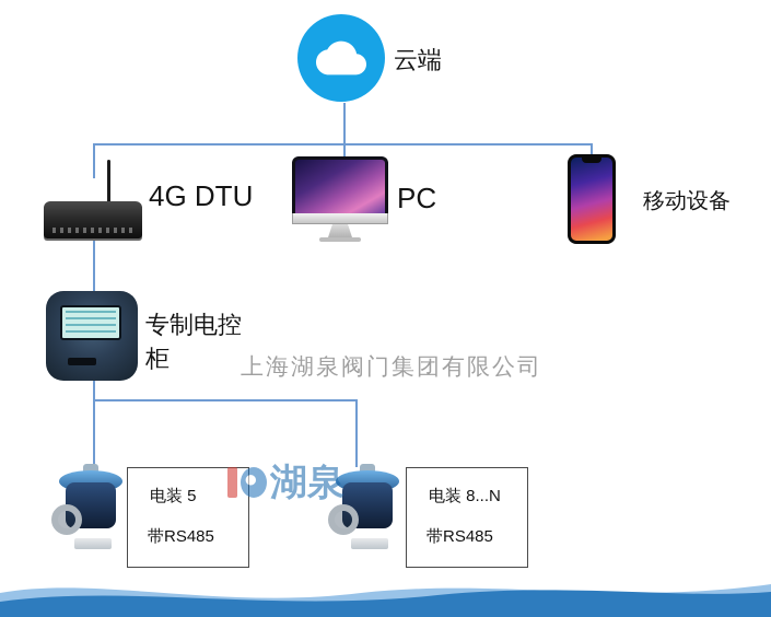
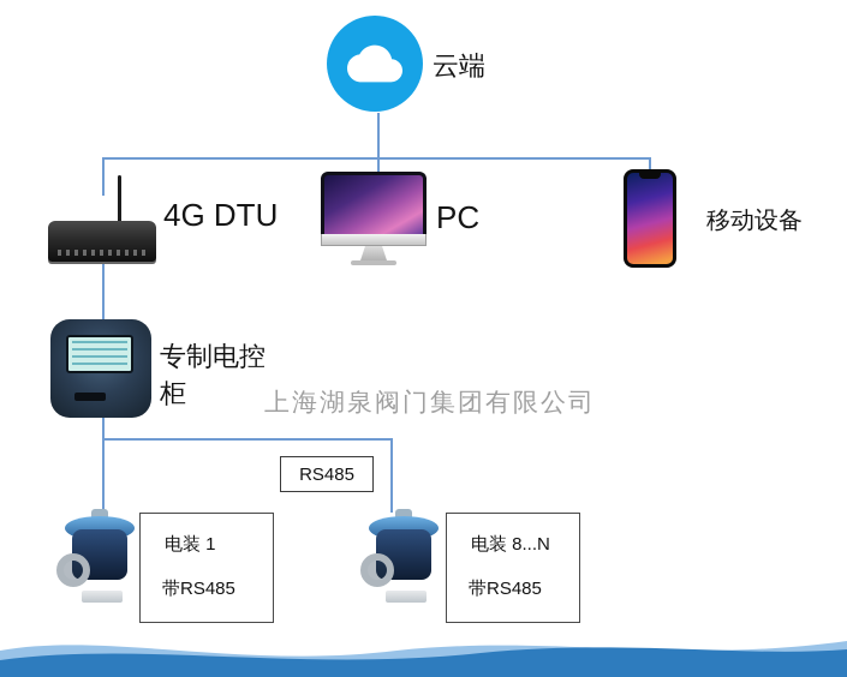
  云端
  4G DTU
  PC
  移动设备
  专制电控柜
+ RS485
- 电装 5
+ 电装 1
  带RS485
  电装 8...N
  带RS485
  上海湖泉阀门集团有限公司
- 湖泉
